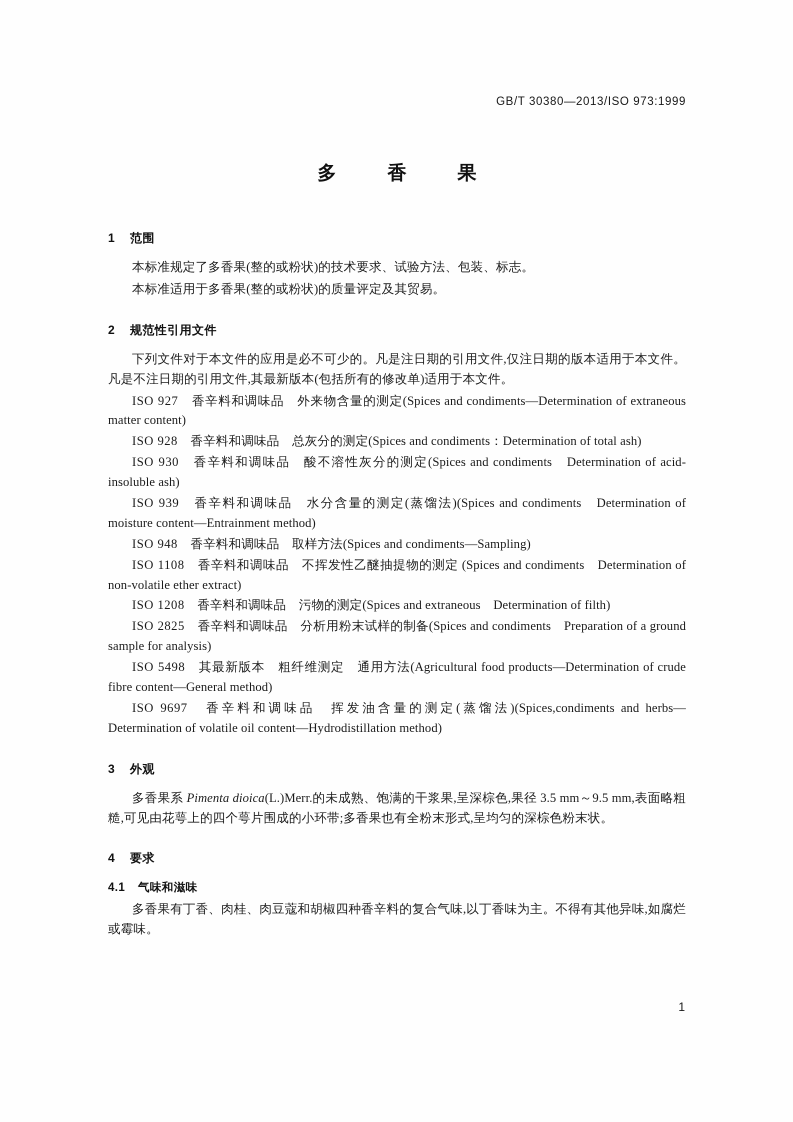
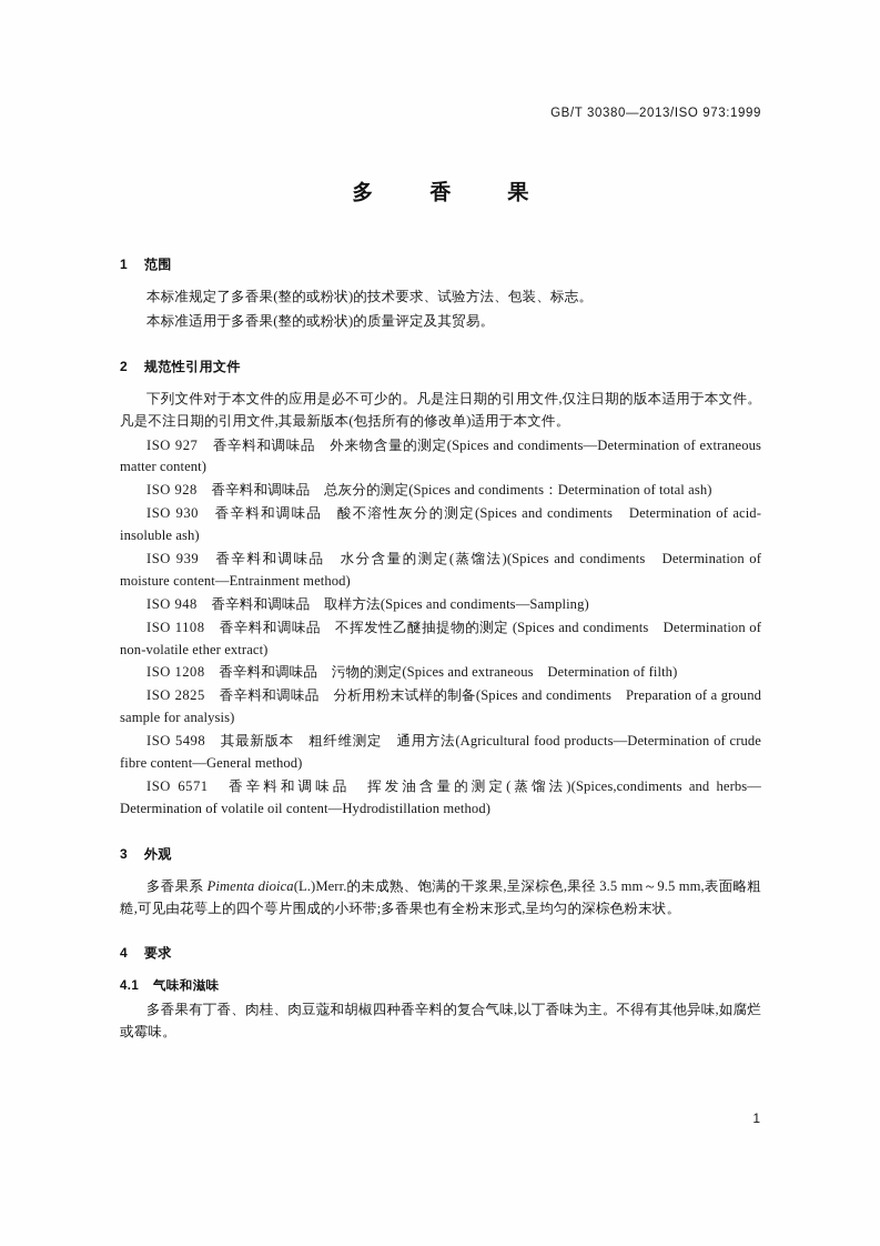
  GB/T 30380—2013/ISO 973:1999
  多 香 果
  1 范围
  本标准规定了多香果(整的或粉状)的技术要求、试验方法、包装、标志。
  本标准适用于多香果(整的或粉状)的质量评定及其贸易。
  2 规范性引用文件
  下列文件对于本文件的应用是必不可少的。凡是注日期的引用文件,仅注日期的版本适用于本文件。凡是不注日期的引用文件,其最新版本(包括所有的修改单)适用于本文件。
  ISO 927 香辛料和调味品 外来物含量的测定(Spices and condiments—Determination of extraneous matter content)
  ISO 928 香辛料和调味品 总灰分的测定(Spices and condiments：Determination of total ash)
  ISO 930 香辛料和调味品 酸不溶性灰分的测定(Spices and condiments Determination of acid-insoluble ash)
  ISO 939 香辛料和调味品 水分含量的测定(蒸馏法)(Spices and condiments Determination of moisture content—Entrainment method)
  ISO 948 香辛料和调味品 取样方法(Spices and condiments—Sampling)
  ISO 1108 香辛料和调味品 不挥发性乙醚抽提物的测定 (Spices and condiments Determination of non-volatile ether extract)
  ISO 1208 香辛料和调味品 污物的测定(Spices and extraneous Determination of filth)
  ISO 2825 香辛料和调味品 分析用粉末试样的制备(Spices and condiments Preparation of a ground sample for analysis)
  ISO 5498 其最新版本 粗纤维测定 通用方法(Agricultural food products—Determination of crude fibre content—General method)
- ISO 9697 香辛料和调味品 挥发油含量的测定(蒸馏法)(Spices,condiments and herbs—Determination of volatile oil content—Hydrodistillation method)
+ ISO 6571 香辛料和调味品 挥发油含量的测定(蒸馏法)(Spices,condiments and herbs—Determination of volatile oil content—Hydrodistillation method)
  3 外观
  多香果系 Pimenta dioica(L.)Merr.的未成熟、饱满的干浆果,呈深棕色,果径 3.5 mm～9.5 mm,表面略粗糙,可见由花萼上的四个萼片围成的小环带;多香果也有全粉末形式,呈均匀的深棕色粉末状。
  4 要求
  4.1 气味和滋味
  多香果有丁香、肉桂、肉豆蔻和胡椒四种香辛料的复合气味,以丁香味为主。不得有其他异味,如腐烂或霉味。
  1
